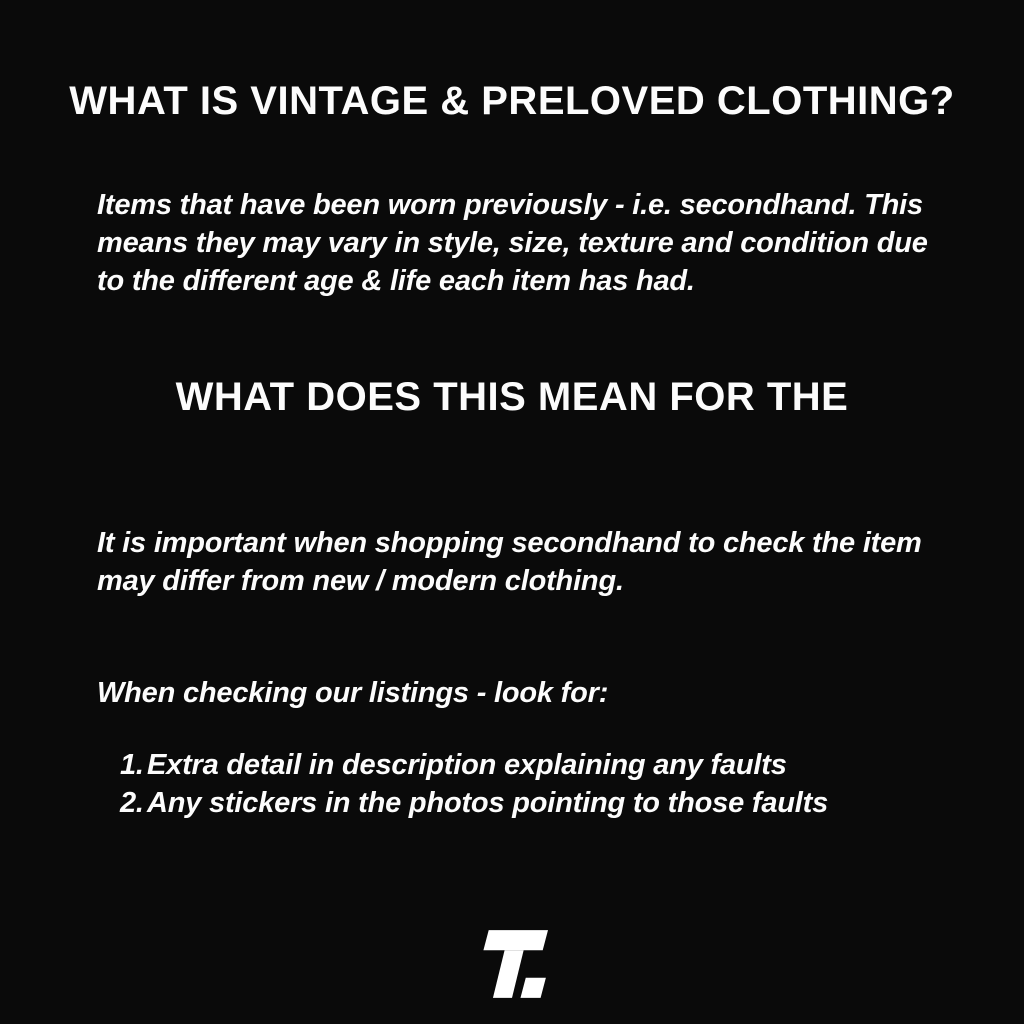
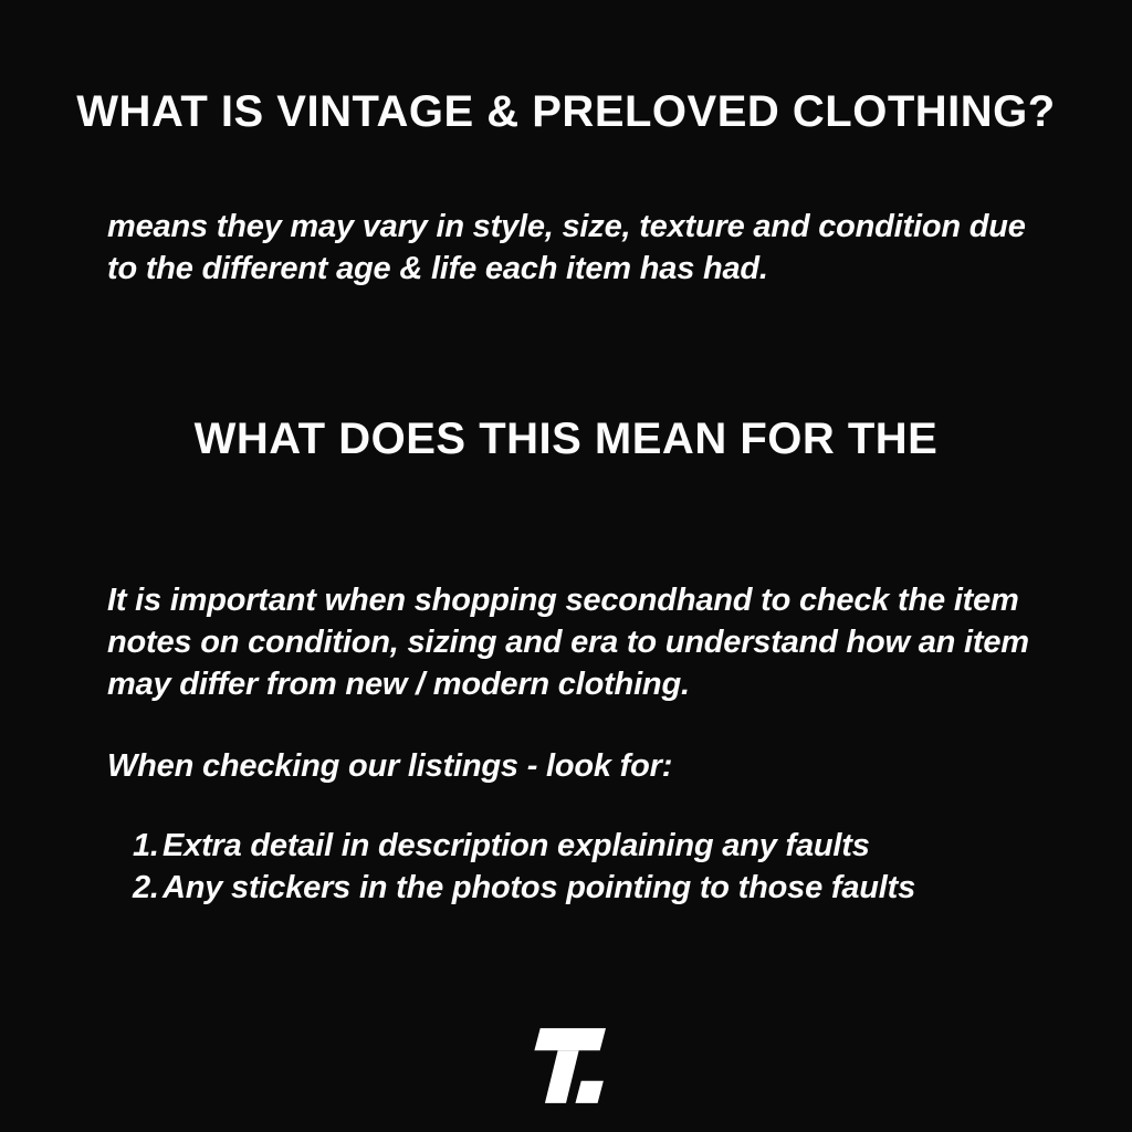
  WHAT IS VINTAGE & PRELOVED CLOTHING?
- Items that have been worn previously - i.e. secondhand. This
  means they may vary in style, size, texture and condition due
  to the different age & life each item has had.
  WHAT DOES THIS MEAN FOR THE
  It is important when shopping secondhand to check the item
+ notes on condition, sizing and era to understand how an item
  may differ from new / modern clothing.
  When checking our listings - look for:
  1.Extra detail in description explaining any faults
  2.Any stickers in the photos pointing to those faults
